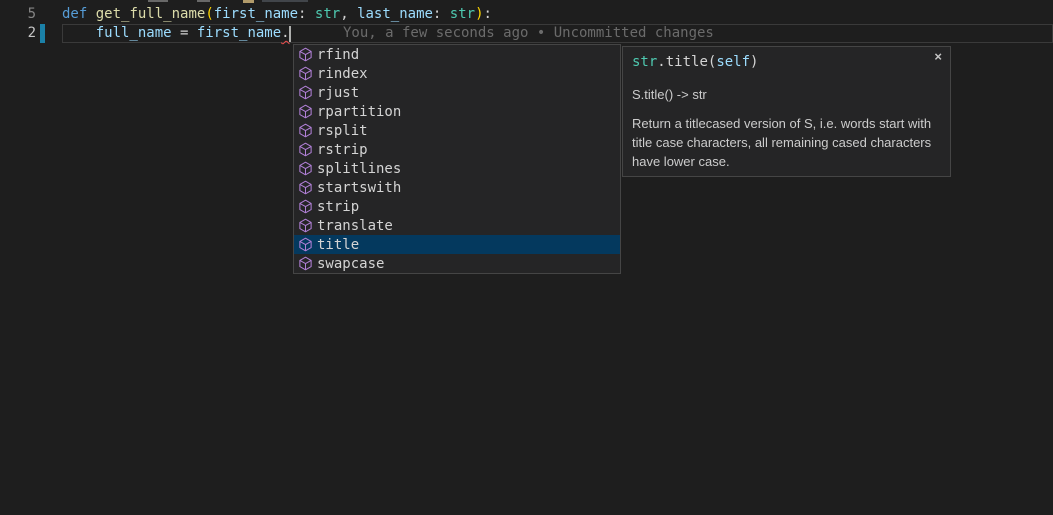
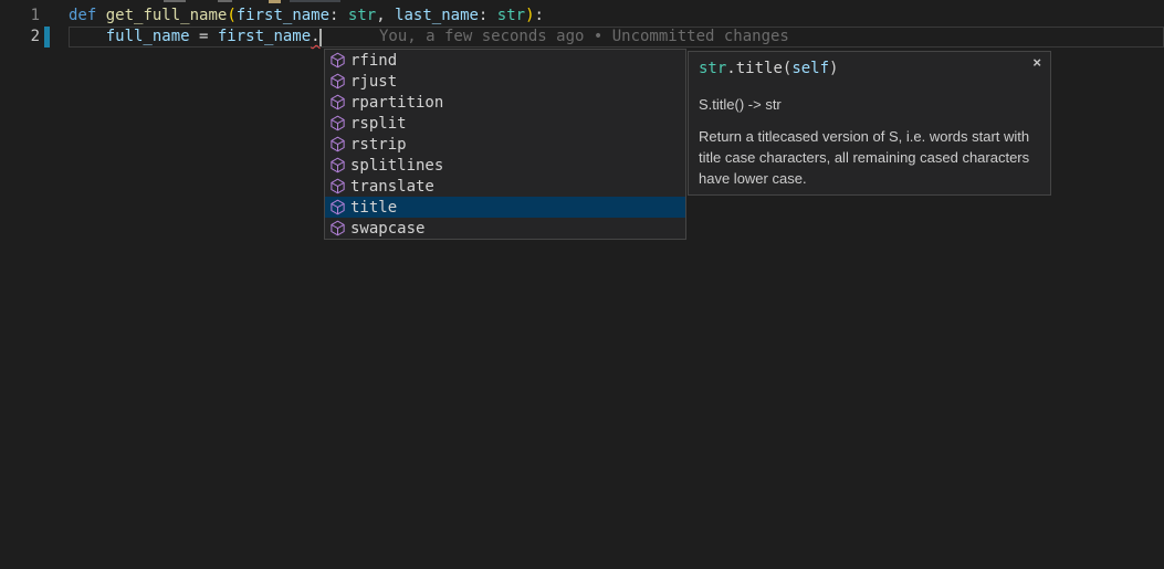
- 5
+ 1
  def get_full_name(first_name: str, last_name: str):
  2
  full_name = first_name.
  You, a few seconds ago • Uncommitted changes
  rfind
- rindex
  rjust
  rpartition
  rsplit
  rstrip
  splitlines
- startswith
- strip
  translate
  title
  swapcase
  str.title(self)
  ×
  S.title() -> str
  Return a titlecased version of S, i.e. words start with title case characters, all remaining cased characters have lower case.
